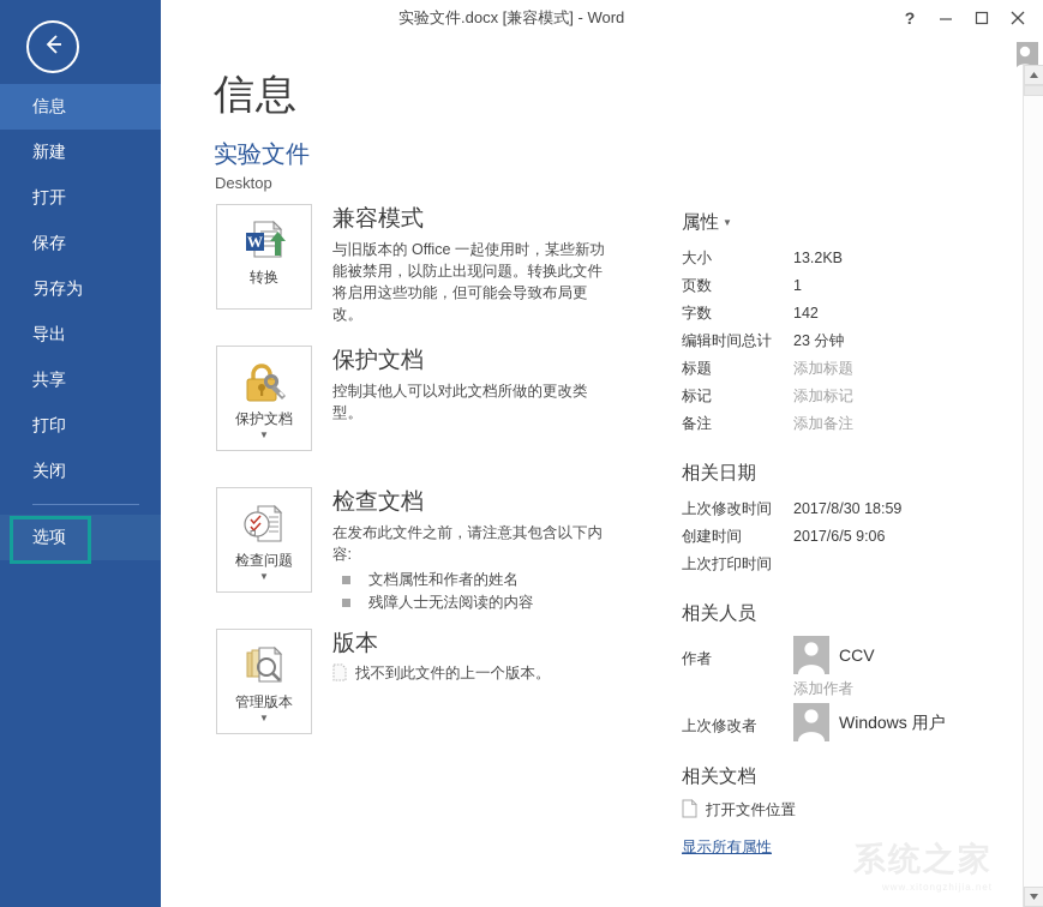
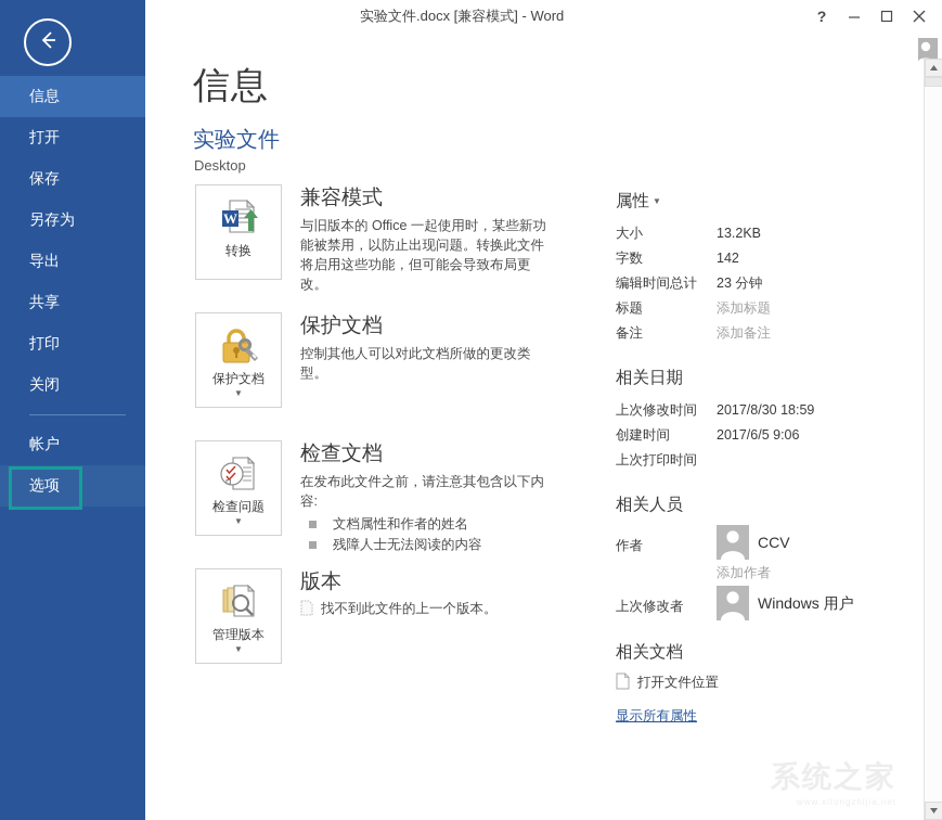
  信息
- 新建
  打开
  保存
  另存为
  导出
  共享
  打印
  关闭
+ 帐户
  选项
  实验文件.docx [兼容模式] - Word
  ?
  信息
  实验文件
  Desktop
  W
  转换
  兼容模式
  与旧版本的 Office 一起使用时，某些新功能被禁用，以防止出现问题。转换此文件将启用这些功能，但可能会导致布局更改。
  保护文档
  ▼
  保护文档
  控制其他人可以对此文档所做的更改类型。
  检查问题
  ▼
  检查文档
  在发布此文件之前，请注意其包含以下内容:
  文档属性和作者的姓名
  残障人士无法阅读的内容
  管理版本
  ▼
  版本
  找不到此文件的上一个版本。
  属性
  ▼
  大小
  13.2KB
- 页数
- 1
  字数
  142
  编辑时间总计
  23 分钟
  标题
  添加标题
- 标记
- 添加标记
  备注
  添加备注
  相关日期
  上次修改时间
  2017/8/30 18:59
  创建时间
  2017/6/5 9:06
  上次打印时间
  相关人员
  作者
  CCV
  添加作者
  上次修改者
  Windows 用户
  相关文档
  打开文件位置
  显示所有属性
